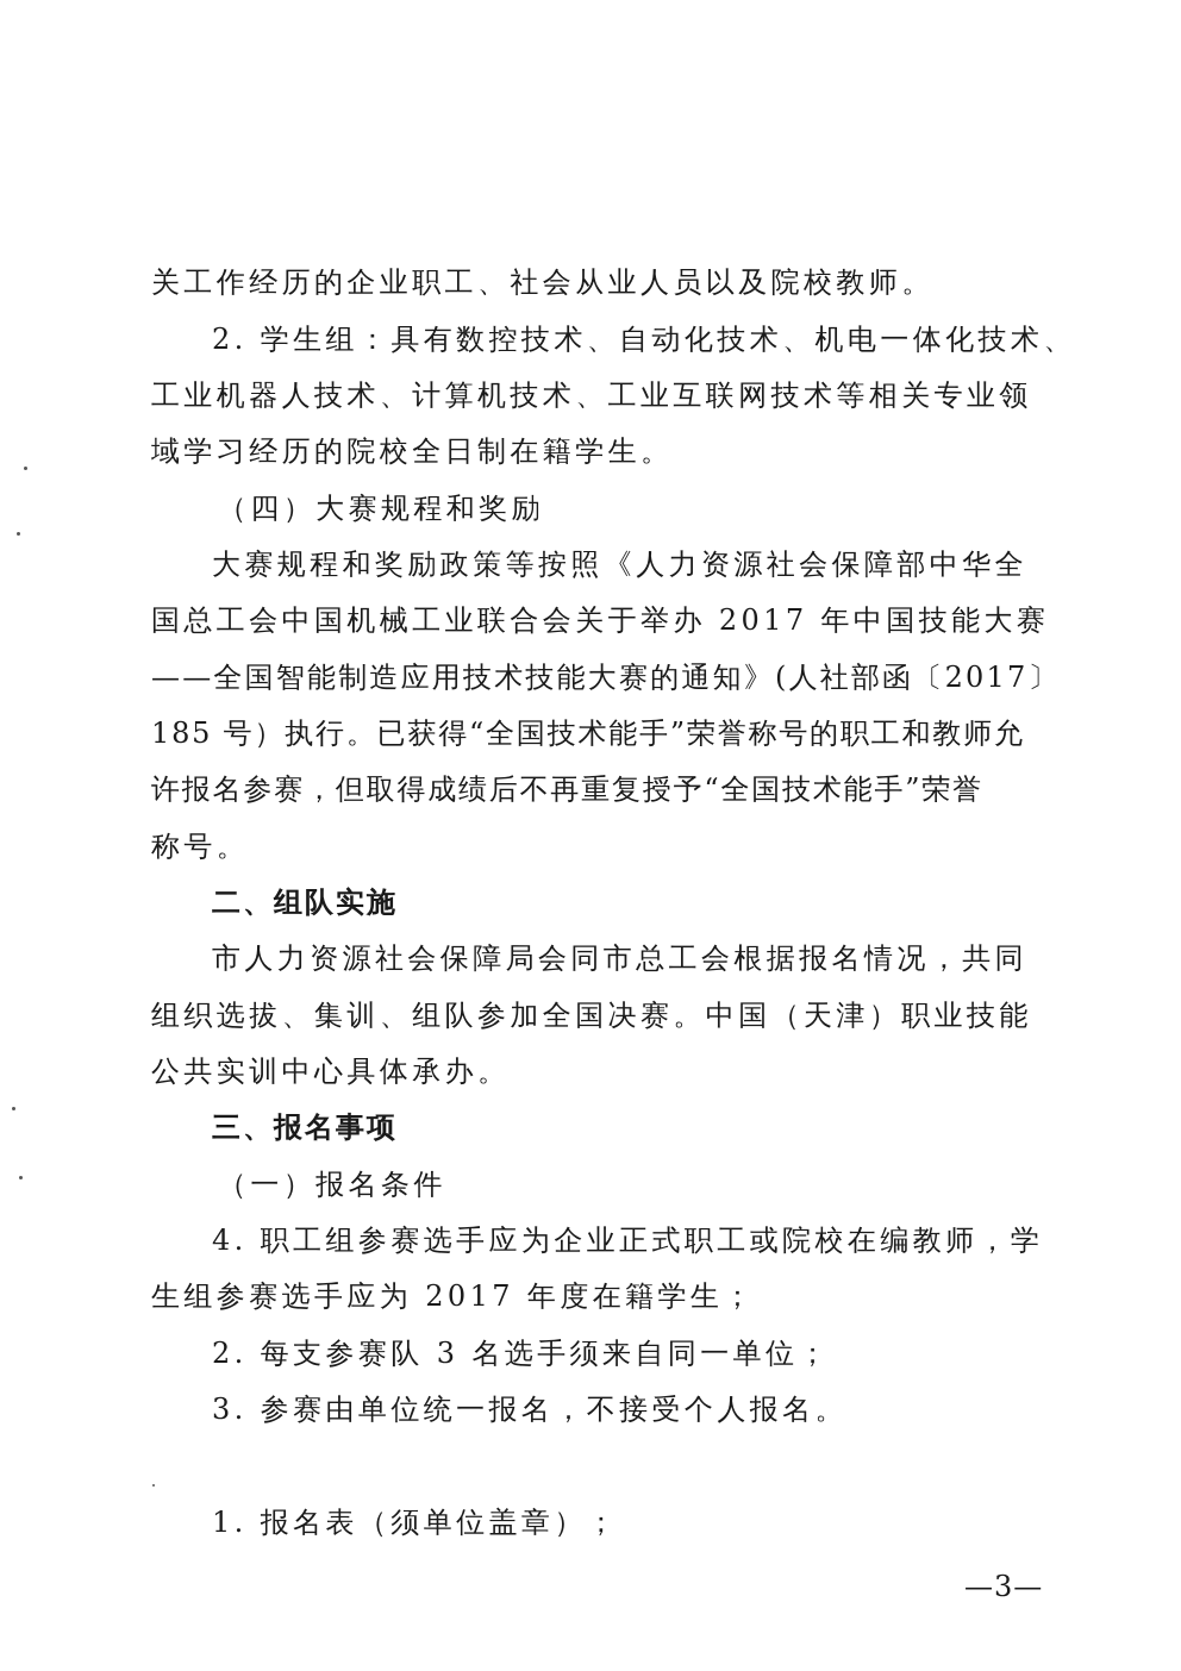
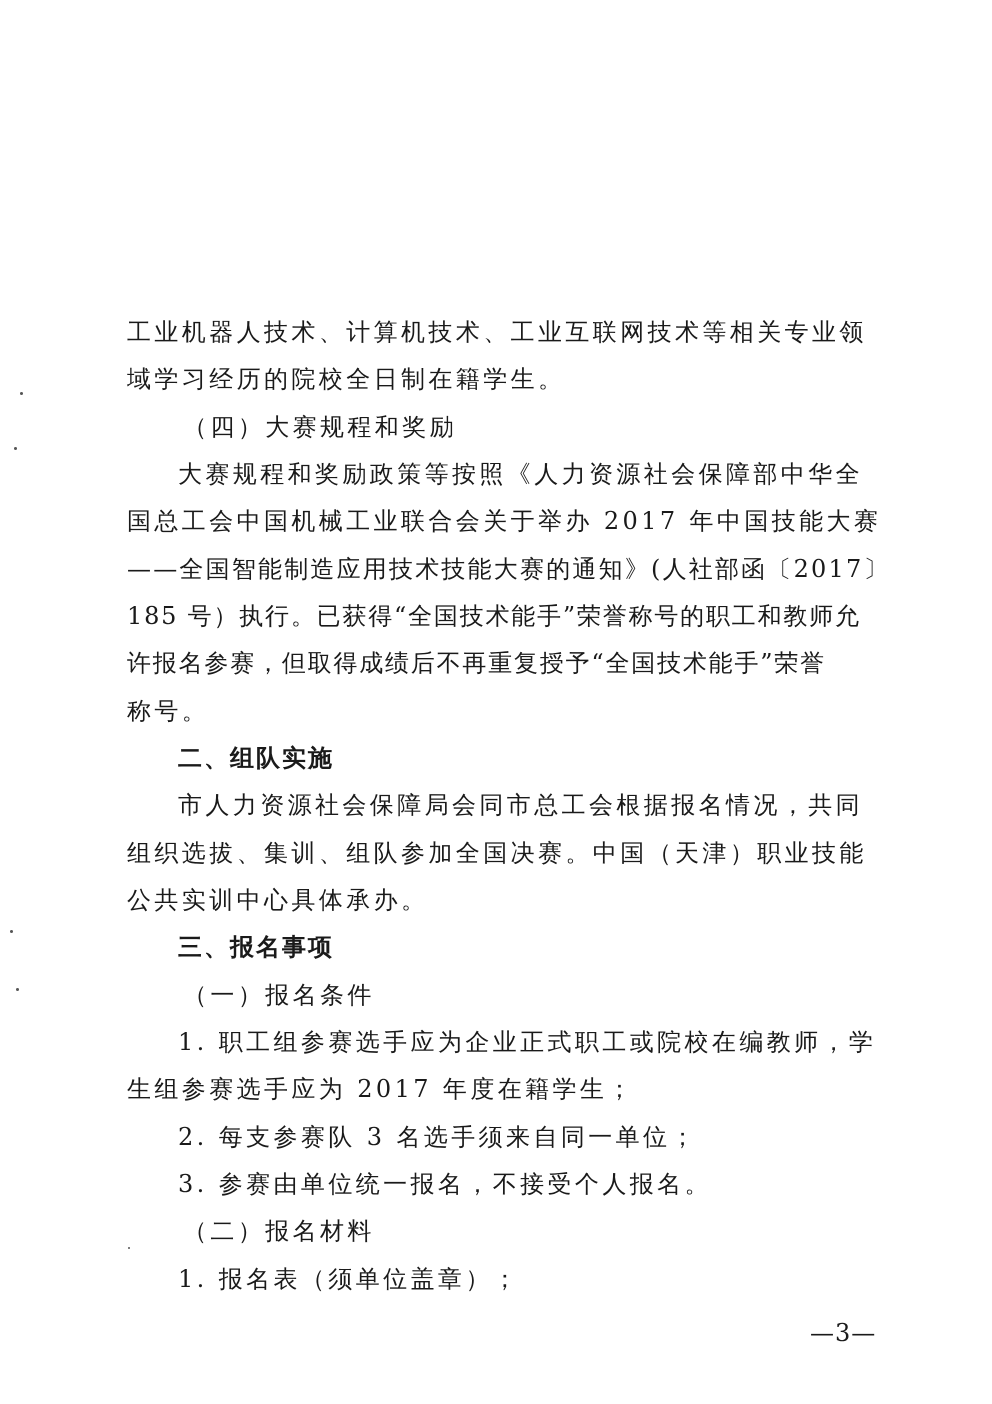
- 关工作经历的企业职工、社会从业人员以及院校教师。
- 2. 学生组：具有数控技术、自动化技术、机电一体化技术、
  工业机器人技术、计算机技术、工业互联网技术等相关专业领
  域学习经历的院校全日制在籍学生。
  （四）大赛规程和奖励
  大赛规程和奖励政策等按照《人力资源社会保障部中华全
  国总工会中国机械工业联合会关于举办 2017 年中国技能大赛
  ——全国智能制造应用技术技能大赛的通知》(人社部函〔2017〕
  185 号）执行。已获得“全国技术能手”荣誉称号的职工和教师允
  许报名参赛，但取得成绩后不再重复授予“全国技术能手”荣誉
  称号。
  二、组队实施
  市人力资源社会保障局会同市总工会根据报名情况，共同
  组织选拔、集训、组队参加全国决赛。中国（天津）职业技能
  公共实训中心具体承办。
  三、报名事项
  （一）报名条件
- 4. 职工组参赛选手应为企业正式职工或院校在编教师，学
+ 1. 职工组参赛选手应为企业正式职工或院校在编教师，学
  生组参赛选手应为 2017 年度在籍学生；
  2. 每支参赛队 3 名选手须来自同一单位；
  3. 参赛由单位统一报名，不接受个人报名。
+ （二）报名材料
  1. 报名表（须单位盖章）；
  —3—
